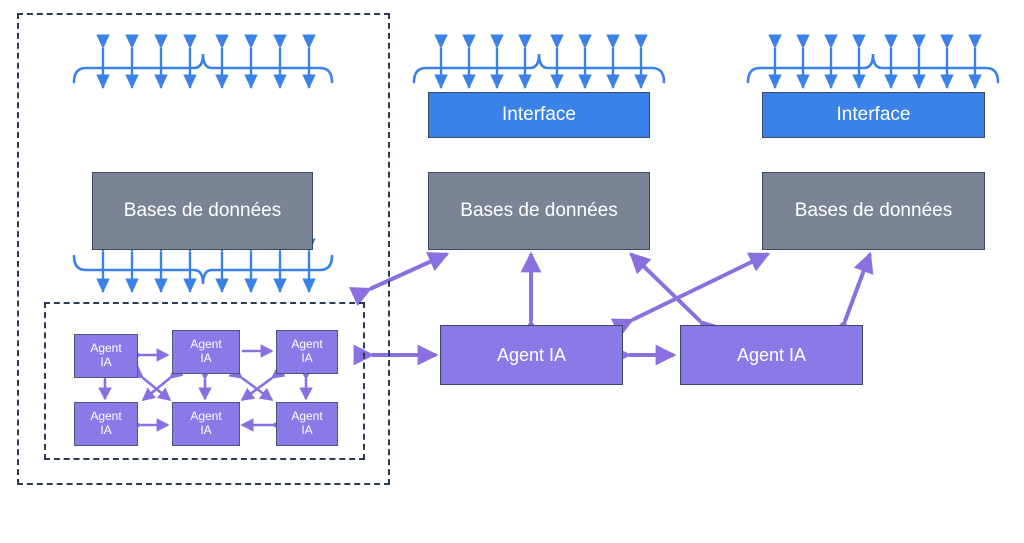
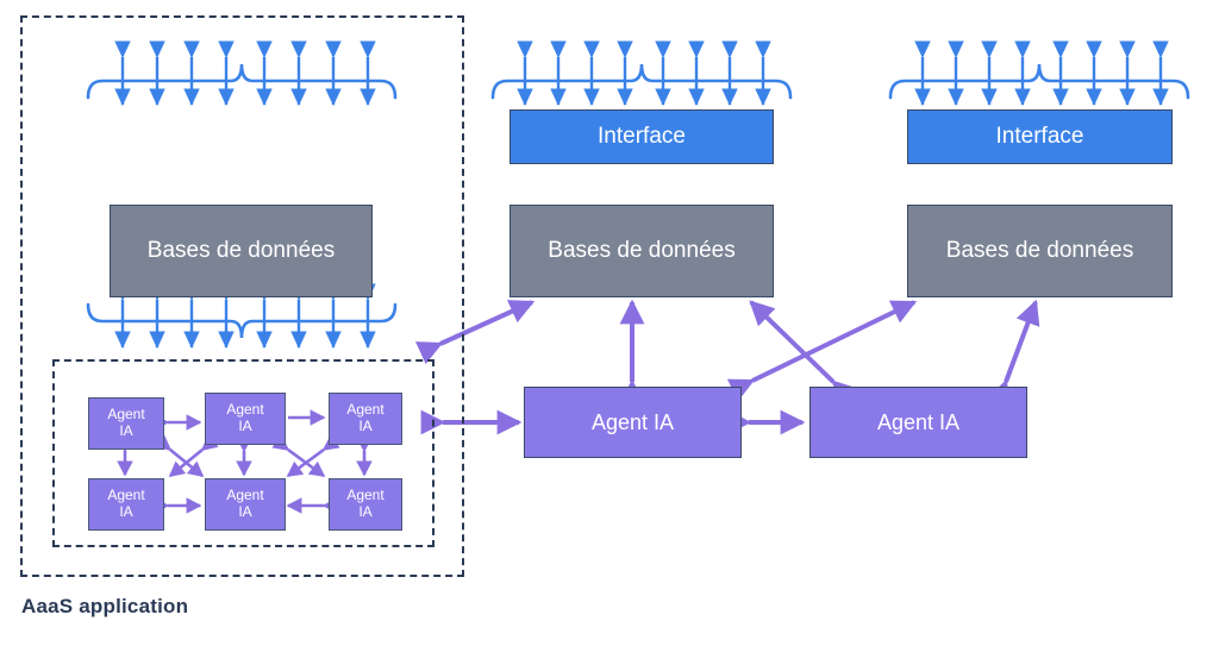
  Bases de données
  Agent
  IA
  Agent
  IA
  Agent
  IA
  Agent
  IA
  Agent
  IA
  Agent
  IA
  Interface
  Bases de données
  Agent IA
  Interface
  Bases de données
  Agent IA
+ AaaS application
